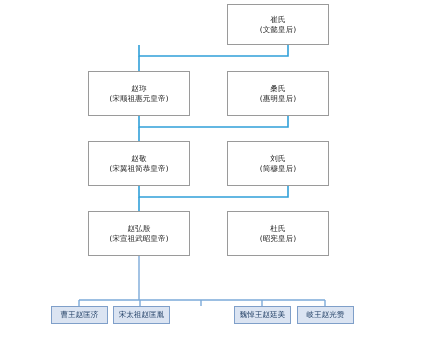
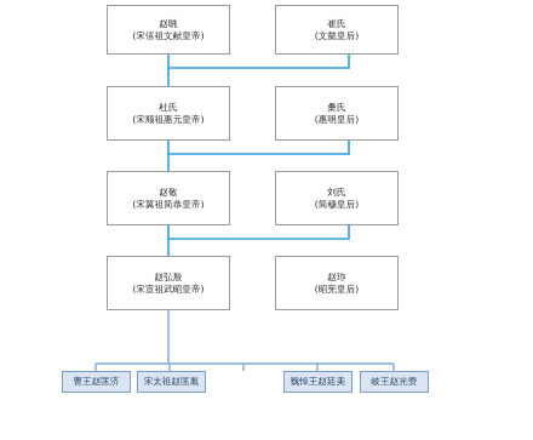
+ 赵眺
+ (宋僖祖文献皇帝)
  崔氏
  (文懿皇后)
- 赵珎
+ 杜氏
  (宋顺祖惠元皇帝)
  桑氏
  (惠明皇后)
  赵敬
  (宋翼祖简恭皇帝)
  刘氏
  (简穆皇后)
  赵弘殷
  (宋宣祖武昭皇帝)
- 杜氏
+ 赵珎
  (昭宪皇后)
  曹王赵匡济
  宋太祖赵匡胤
  魏悼王赵廷美
  岐王赵光赞
